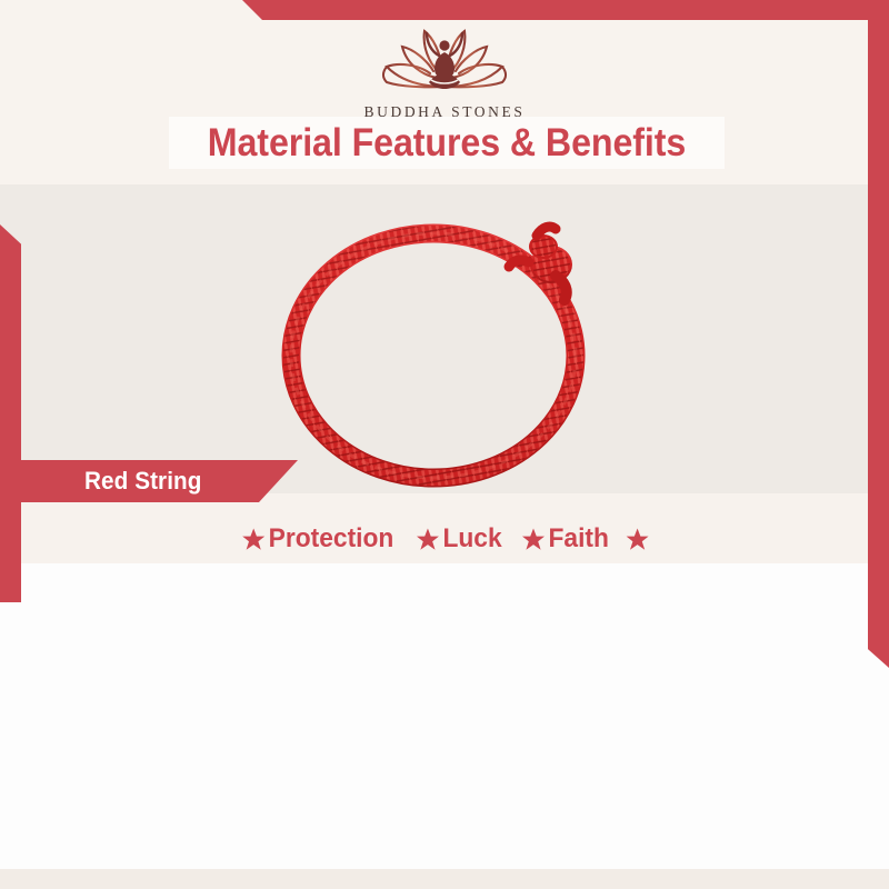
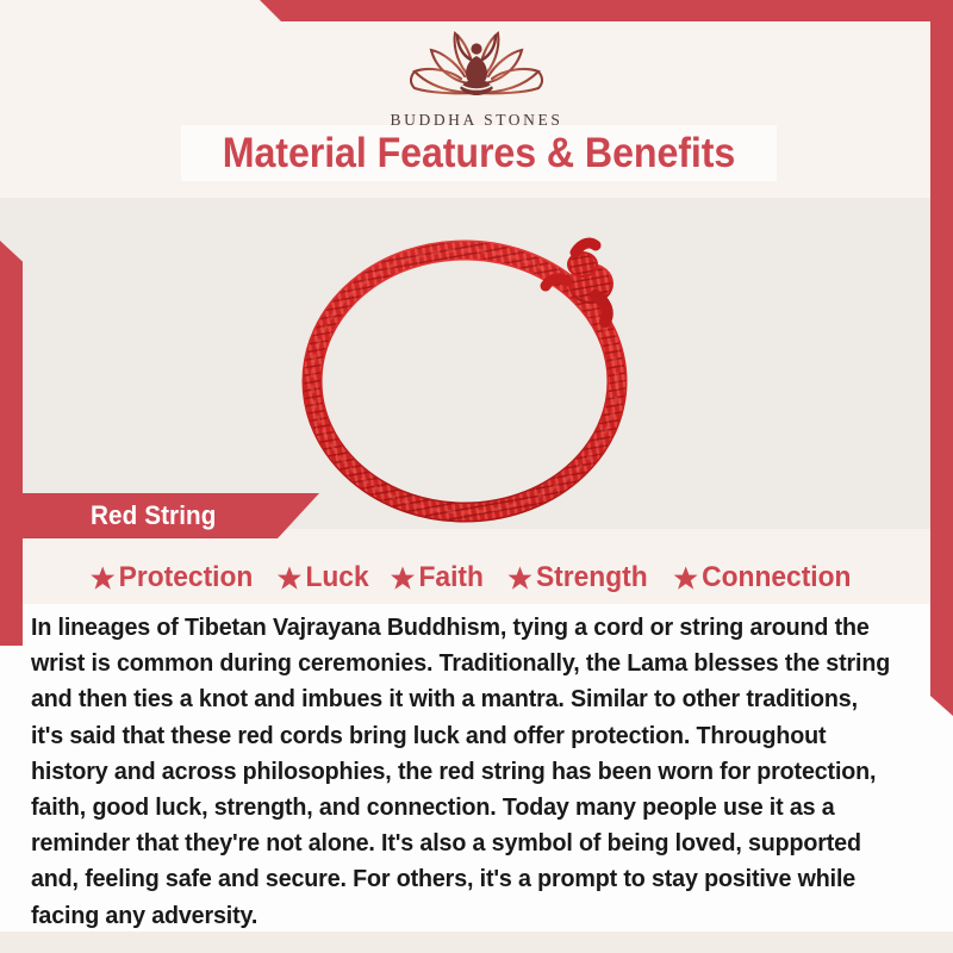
  BUDDHA STONES
  Material Features & Benefits
  Red String
  Protection
  Luck
  Faith
+ Strength
+ Connection
+ In lineages of Tibetan Vajrayana Buddhism, tying a cord or string around the wrist is common during ceremonies. Traditionally, the Lama blesses the string and then ties a knot and imbues it with a mantra. Similar to other traditions, it's said that these red cords bring luck and offer protection. Throughout history and across philosophies, the red string has been worn for protection, faith, good luck, strength, and connection. Today many people use it as a reminder that they're not alone. It's also a symbol of being loved, supported and, feeling safe and secure. For others, it's a prompt to stay positive while facing any adversity.
